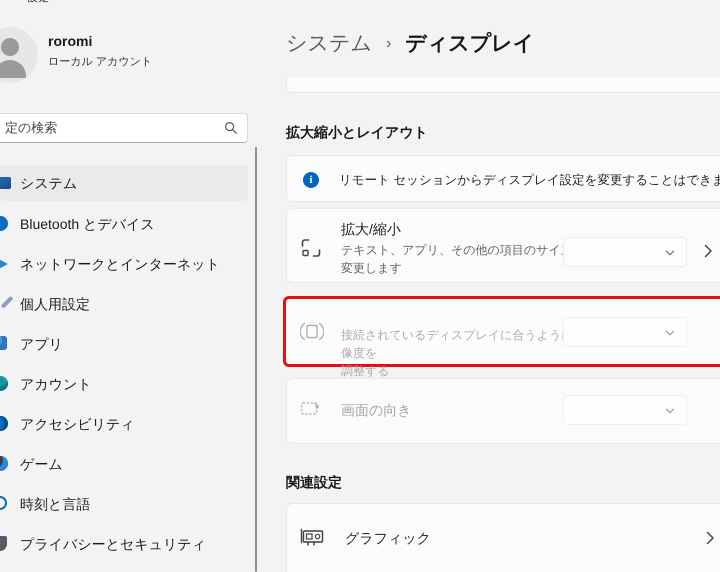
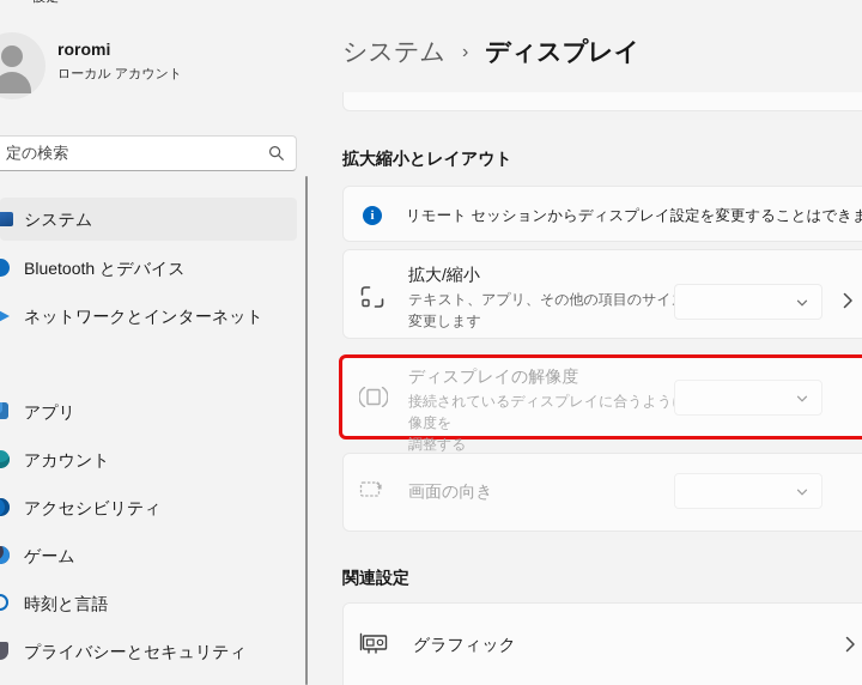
  roromi
  ローカル アカウント
  定の検索
  システム
  Bluetooth とデバイス
  ネットワークとインターネット
- 個人用設定
  アプリ
  アカウント
  アクセシビリティ
  ゲーム
  時刻と言語
  プライバシーとセキュリティ
  システム
  ›
  ディスプレイ
  拡大縮小とレイアウト
  i
  リモート セッションからディスプレイ設定を変更することはできま
  拡大/縮小
  テキスト、アプリ、その他の項目のサイ
  変更します
+ ディスプレイの解像度
  接続されているディスプレイに合うよう像度を
  調整する
  画面の向き
  関連設定
  グラフィック
